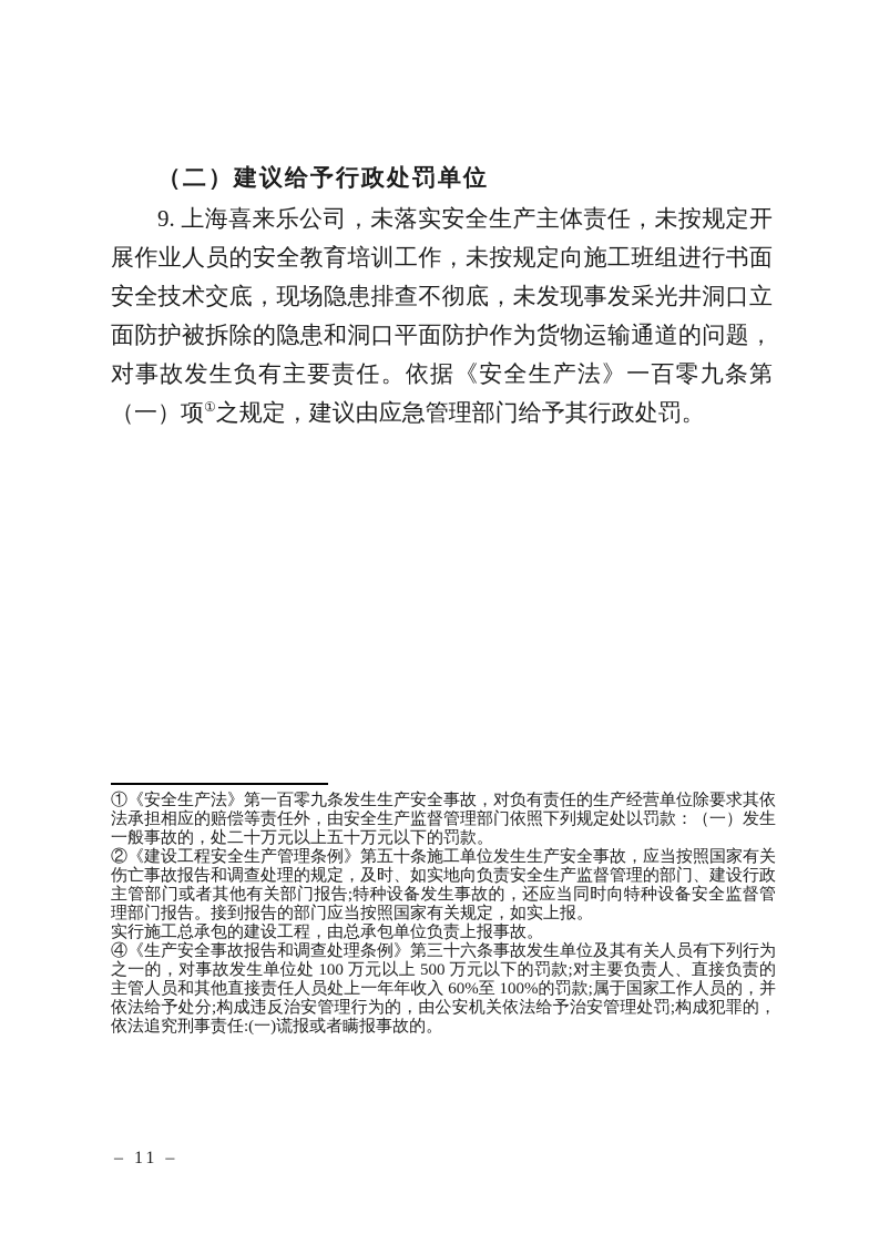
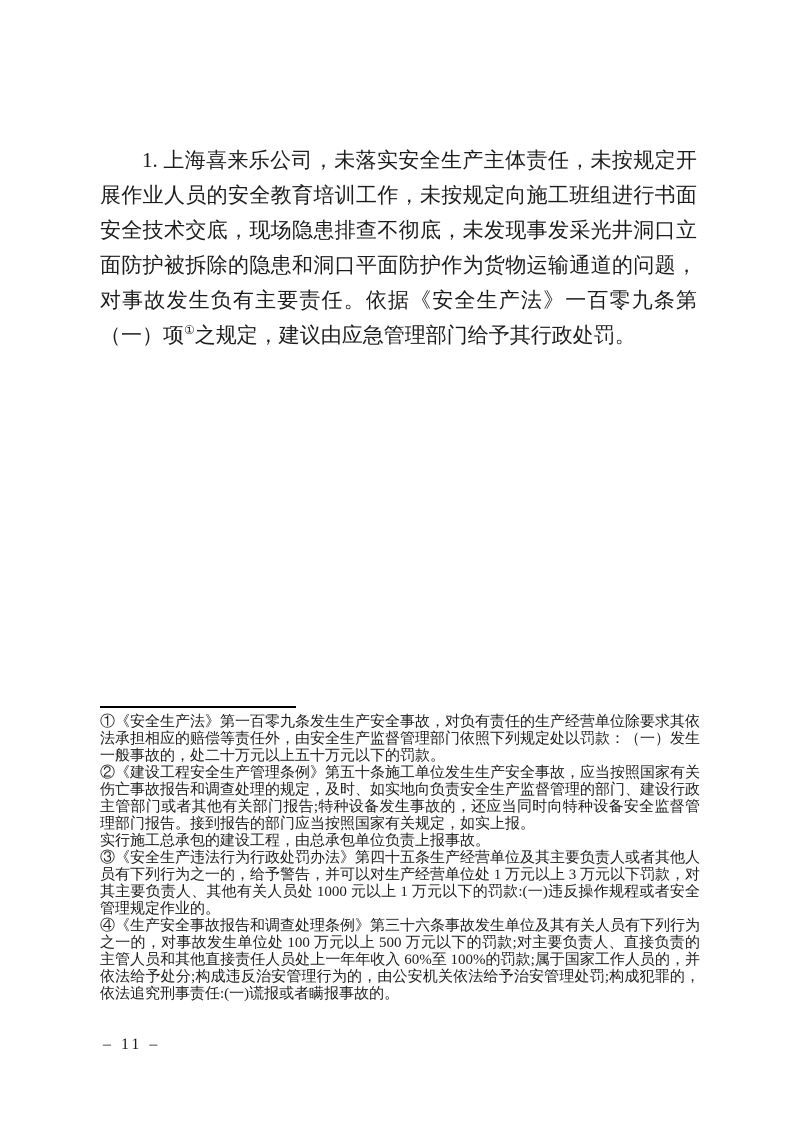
- （二）建议给予行政处罚单位
- 9. 上海喜来乐公司，未落实安全生产主体责任，未按规定开展作业人员的安全教育培训工作，未按规定向施工班组进行书面安全技术交底，现场隐患排查不彻底，未发现事发采光井洞口立面防护被拆除的隐患和洞口平面防护作为货物运输通道的问题，对事故发生负有主要责任。依据《安全生产法》一百零九条第（一）项①之规定，建议由应急管理部门给予其行政处罚。
+ 1. 上海喜来乐公司，未落实安全生产主体责任，未按规定开展作业人员的安全教育培训工作，未按规定向施工班组进行书面安全技术交底，现场隐患排查不彻底，未发现事发采光井洞口立面防护被拆除的隐患和洞口平面防护作为货物运输通道的问题，对事故发生负有主要责任。依据《安全生产法》一百零九条第（一）项①之规定，建议由应急管理部门给予其行政处罚。
  ①《安全生产法》第一百零九条发生生产安全事故，对负有责任的生产经营单位除要求其依法承担相应的赔偿等责任外，由安全生产监督管理部门依照下列规定处以罚款：（一）发生一般事故的，处二十万元以上五十万元以下的罚款。
  ②《建设工程安全生产管理条例》第五十条施工单位发生生产安全事故，应当按照国家有关伤亡事故报告和调查处理的规定，及时、如实地向负责安全生产监督管理的部门、建设行政主管部门或者其他有关部门报告;特种设备发生事故的，还应当同时向特种设备安全监督管理部门报告。接到报告的部门应当按照国家有关规定，如实上报。
  实行施工总承包的建设工程，由总承包单位负责上报事故。
+ ③《安全生产违法行为行政处罚办法》第四十五条生产经营单位及其主要负责人或者其他人员有下列行为之一的，给予警告，并可以对生产经营单位处 1 万元以上 3 万元以下罚款，对其主要负责人、其他有关人员处 1000 元以上 1 万元以下的罚款:(一)违反操作规程或者安全管理规定作业的。
  ④《生产安全事故报告和调查处理条例》第三十六条事故发生单位及其有关人员有下列行为之一的，对事故发生单位处 100 万元以上 500 万元以下的罚款;对主要负责人、直接负责的主管人员和其他直接责任人员处上一年年收入 60%至 100%的罚款;属于国家工作人员的，并依法给予处分;构成违反治安管理行为的，由公安机关依法给予治安管理处罚;构成犯罪的，依法追究刑事责任:(一)谎报或者瞒报事故的。
  – 11 –
